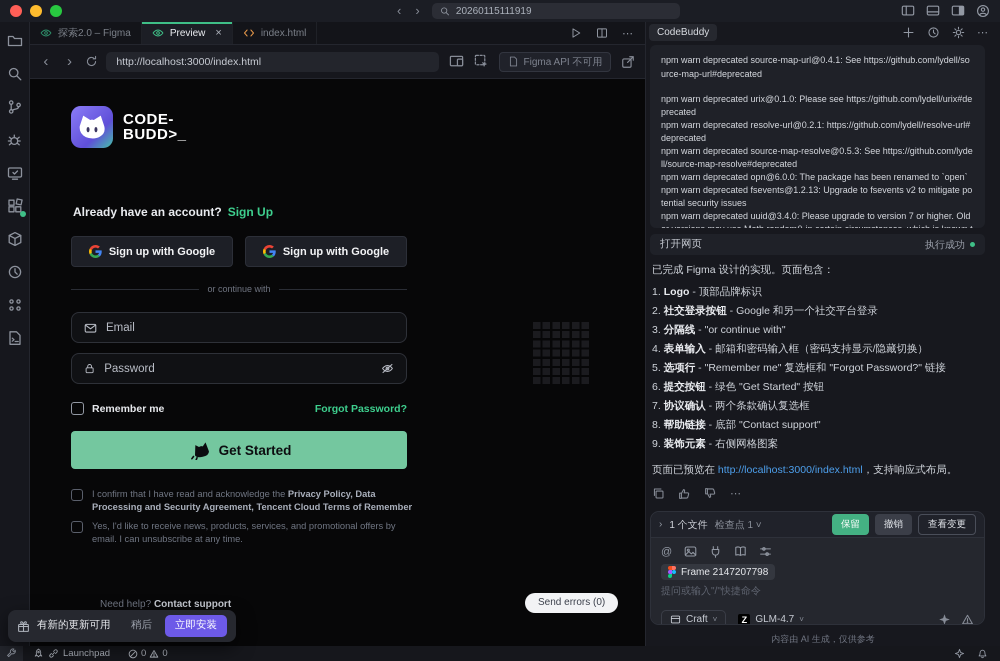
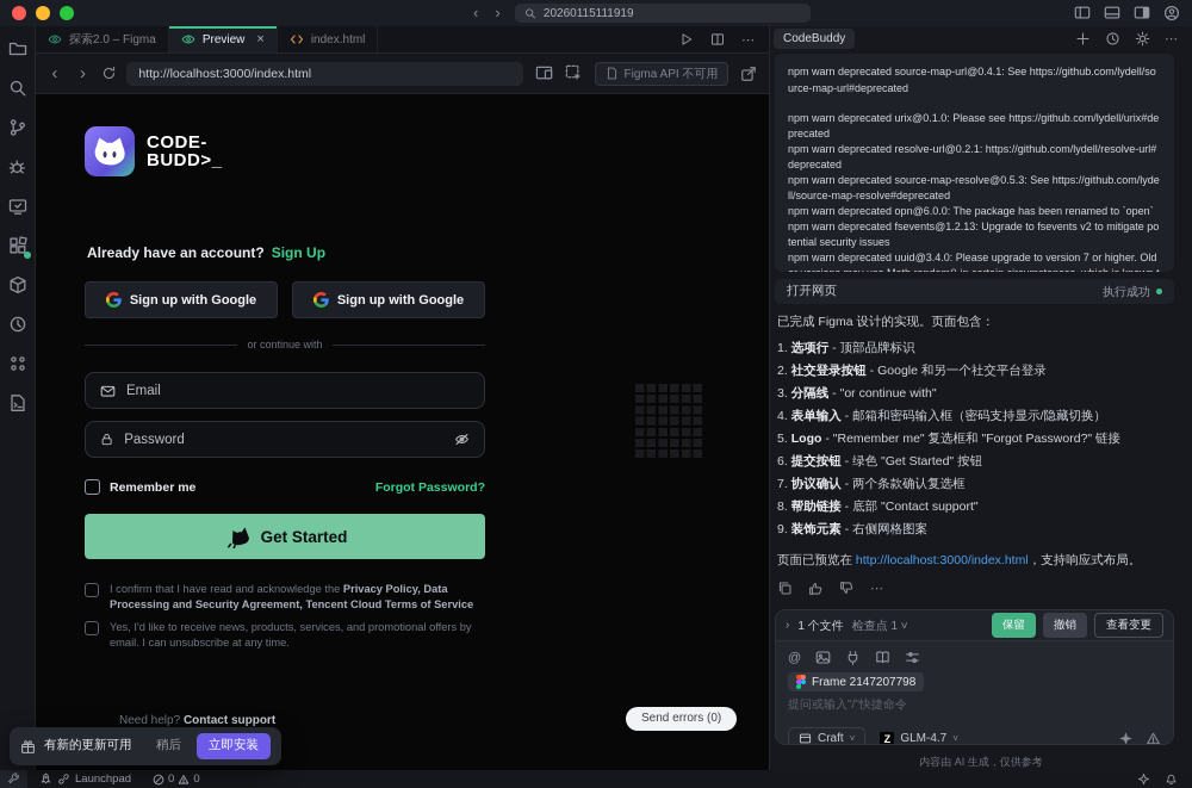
  ‹
  ›
  20260115111919
  探索2.0 – Figma
  Preview
  ×
  index.html
  ⋯
  ‹
  ›
  http://localhost:3000/index.html
  Figma API 不可用
  CODE-
  BUDD>_
  Already have an account? Sign Up
  Sign up with Google
  Sign up with Google
  or continue with
  Email
  Password
  Remember me
  Forgot Password?
  Get Started
- I confirm that I have read and acknowledge the Privacy Policy, Data Processing and Security Agreement, Tencent Cloud Terms of Remember
+ I confirm that I have read and acknowledge the Privacy Policy, Data Processing and Security Agreement, Tencent Cloud Terms of Service
  Yes, I'd like to receive news, products, services, and promotional offers by email. I can unsubscribe at any time.
  Need help? Contact support
  Send errors (0)
  CodeBuddy
  ⋯
  npm warn deprecated source-map-url@0.4.1: See https://github.com/lydell/source-map-url#deprecated
  npm warn deprecated urix@0.1.0: Please see https://github.com/lydell/urix#deprecated
  npm warn deprecated resolve-url@0.2.1: https://github.com/lydell/resolve-url#deprecated
  npm warn deprecated source-map-resolve@0.5.3: See https://github.com/lydell/source-map-resolve#deprecated
  npm warn deprecated opn@6.0.0: The package has been renamed to `open`
  npm warn deprecated fsevents@1.2.13: Upgrade to fsevents v2 to mitigate potential security issues
  打开网页
  执行成功
  已完成 Figma 设计的实现。页面包含：
- 1. Logo - 顶部品牌标识
+ 1. 选项行 - 顶部品牌标识
  2. 社交登录按钮 - Google 和另一个社交平台登录
  3. 分隔线 - "or continue with"
  4. 表单输入 - 邮箱和密码输入框（密码支持显示/隐藏切换）
- 5. 选项行 - "Remember me" 复选框和 "Forgot Password?" 链接
+ 5. Logo - "Remember me" 复选框和 "Forgot Password?" 链接
  6. 提交按钮 - 绿色 "Get Started" 按钮
  7. 协议确认 - 两个条款确认复选框
  8. 帮助链接 - 底部 "Contact support"
  9. 装饰元素 - 右侧网格图案
  页面已预览在 http://localhost:3000/index.html，支持响应式布局。
  ⋯
  ›
  1 个文件
  检查点 1 ˅
  保留
  撤销
  查看变更
  @
  Frame 2147207798
  提问或输入"/"快捷命令
  Craft
  ˅
  Z
  GLM-4.7
  ˅
  内容由 AI 生成，仅供参考
  Launchpad
  0
  0
  有新的更新可用
  稍后
  立即安装
